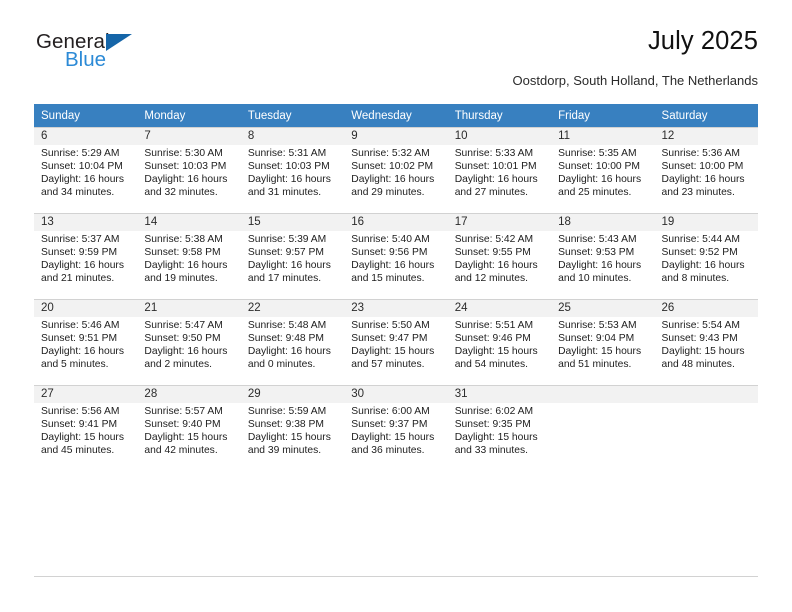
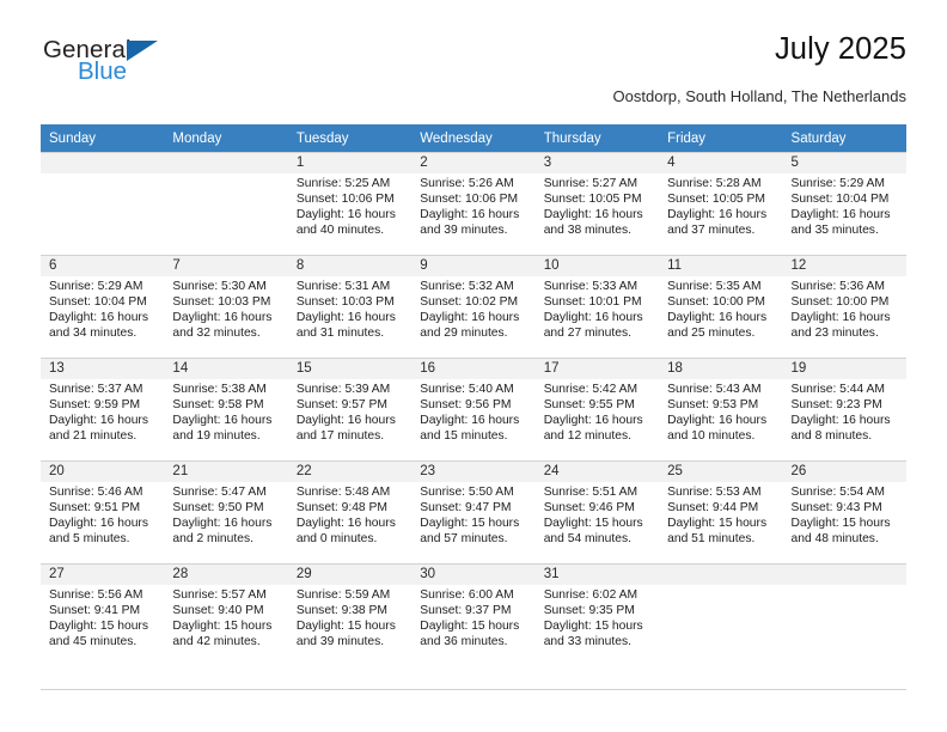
  General
  Blue
  July 2025
  Oostdorp, South Holland, The Netherlands
  Sunday	Monday	Tuesday	Wednesday	Thursday	Friday	Saturday
+ 		1Sunrise: 5:25 AMSunset: 10:06 PMDaylight: 16 hours and 40 minutes.	2Sunrise: 5:26 AMSunset: 10:06 PMDaylight: 16 hours and 39 minutes.	3Sunrise: 5:27 AMSunset: 10:05 PMDaylight: 16 hours and 38 minutes.	4Sunrise: 5:28 AMSunset: 10:05 PMDaylight: 16 hours and 37 minutes.	5Sunrise: 5:29 AMSunset: 10:04 PMDaylight: 16 hours and 35 minutes.
  6Sunrise: 5:29 AMSunset: 10:04 PMDaylight: 16 hours and 34 minutes.	7Sunrise: 5:30 AMSunset: 10:03 PMDaylight: 16 hours and 32 minutes.	8Sunrise: 5:31 AMSunset: 10:03 PMDaylight: 16 hours and 31 minutes.	9Sunrise: 5:32 AMSunset: 10:02 PMDaylight: 16 hours and 29 minutes.	10Sunrise: 5:33 AMSunset: 10:01 PMDaylight: 16 hours and 27 minutes.	11Sunrise: 5:35 AMSunset: 10:00 PMDaylight: 16 hours and 25 minutes.	12Sunrise: 5:36 AMSunset: 10:00 PMDaylight: 16 hours and 23 minutes.
- 13Sunrise: 5:37 AMSunset: 9:59 PMDaylight: 16 hours and 21 minutes.	14Sunrise: 5:38 AMSunset: 9:58 PMDaylight: 16 hours and 19 minutes.	15Sunrise: 5:39 AMSunset: 9:57 PMDaylight: 16 hours and 17 minutes.	16Sunrise: 5:40 AMSunset: 9:56 PMDaylight: 16 hours and 15 minutes.	17Sunrise: 5:42 AMSunset: 9:55 PMDaylight: 16 hours and 12 minutes.	18Sunrise: 5:43 AMSunset: 9:53 PMDaylight: 16 hours and 10 minutes.	19Sunrise: 5:44 AMSunset: 9:52 PMDaylight: 16 hours and 8 minutes.
+ 13Sunrise: 5:37 AMSunset: 9:59 PMDaylight: 16 hours and 21 minutes.	14Sunrise: 5:38 AMSunset: 9:58 PMDaylight: 16 hours and 19 minutes.	15Sunrise: 5:39 AMSunset: 9:57 PMDaylight: 16 hours and 17 minutes.	16Sunrise: 5:40 AMSunset: 9:56 PMDaylight: 16 hours and 15 minutes.	17Sunrise: 5:42 AMSunset: 9:55 PMDaylight: 16 hours and 12 minutes.	18Sunrise: 5:43 AMSunset: 9:53 PMDaylight: 16 hours and 10 minutes.	19Sunrise: 5:44 AMSunset: 9:23 PMDaylight: 16 hours and 8 minutes.
- 20Sunrise: 5:46 AMSunset: 9:51 PMDaylight: 16 hours and 5 minutes.	21Sunrise: 5:47 AMSunset: 9:50 PMDaylight: 16 hours and 2 minutes.	22Sunrise: 5:48 AMSunset: 9:48 PMDaylight: 16 hours and 0 minutes.	23Sunrise: 5:50 AMSunset: 9:47 PMDaylight: 15 hours and 57 minutes.	24Sunrise: 5:51 AMSunset: 9:46 PMDaylight: 15 hours and 54 minutes.	25Sunrise: 5:53 AMSunset: 9:04 PMDaylight: 15 hours and 51 minutes.	26Sunrise: 5:54 AMSunset: 9:43 PMDaylight: 15 hours and 48 minutes.
+ 20Sunrise: 5:46 AMSunset: 9:51 PMDaylight: 16 hours and 5 minutes.	21Sunrise: 5:47 AMSunset: 9:50 PMDaylight: 16 hours and 2 minutes.	22Sunrise: 5:48 AMSunset: 9:48 PMDaylight: 16 hours and 0 minutes.	23Sunrise: 5:50 AMSunset: 9:47 PMDaylight: 15 hours and 57 minutes.	24Sunrise: 5:51 AMSunset: 9:46 PMDaylight: 15 hours and 54 minutes.	25Sunrise: 5:53 AMSunset: 9:44 PMDaylight: 15 hours and 51 minutes.	26Sunrise: 5:54 AMSunset: 9:43 PMDaylight: 15 hours and 48 minutes.
  27Sunrise: 5:56 AMSunset: 9:41 PMDaylight: 15 hours and 45 minutes.	28Sunrise: 5:57 AMSunset: 9:40 PMDaylight: 15 hours and 42 minutes.	29Sunrise: 5:59 AMSunset: 9:38 PMDaylight: 15 hours and 39 minutes.	30Sunrise: 6:00 AMSunset: 9:37 PMDaylight: 15 hours and 36 minutes.	31Sunrise: 6:02 AMSunset: 9:35 PMDaylight: 15 hours and 33 minutes.
